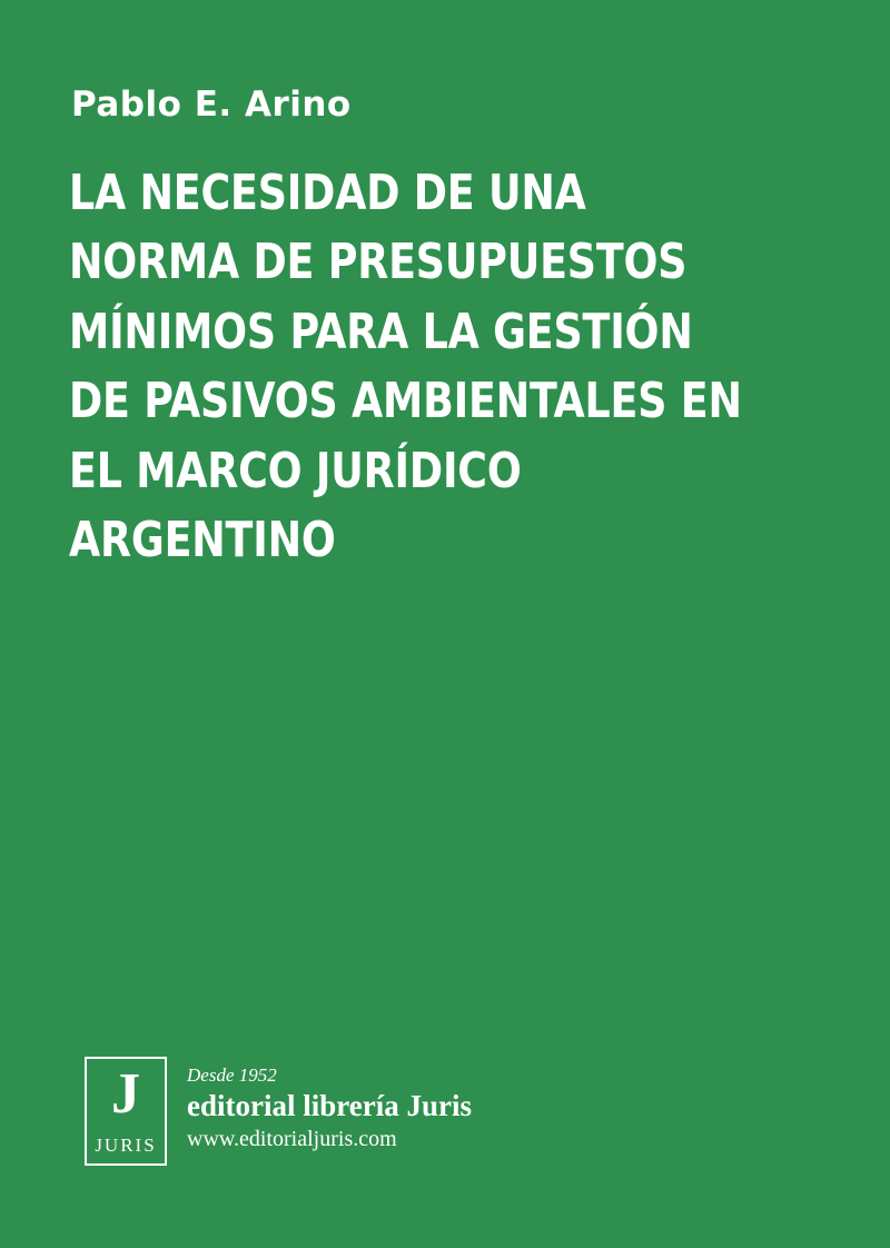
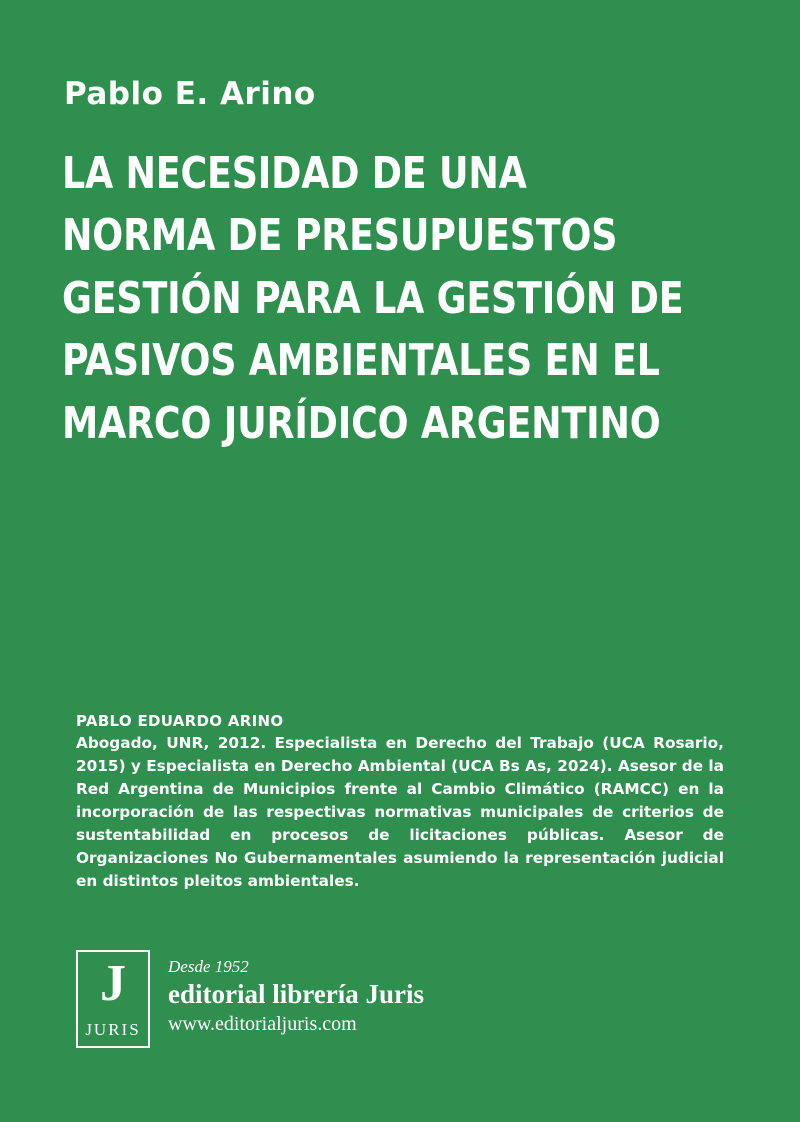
  Pablo E. Arino
- LA NECESIDAD DE UNA NORMA DE PRESUPUESTOS MÍNIMOS PARA LA GESTIÓN DE PASIVOS AMBIENTALES EN EL MARCO JURÍDICO ARGENTINO
+ LA NECESIDAD DE UNA NORMA DE PRESUPUESTOS GESTIÓN PARA LA GESTIÓN DE PASIVOS AMBIENTALES EN EL MARCO JURÍDICO ARGENTINO
+ PABLO EDUARDO ARINO
+ Abogado, UNR, 2012. Especialista en Derecho del Trabajo (UCA Rosario, 2015) y Especialista en Derecho Ambiental (UCA Bs As, 2024). Asesor de la Red Argentina de Municipios frente al Cambio Climático (RAMCC) en la incorporación de las respectivas normativas municipales de criterios de sustentabilidad en procesos de licitaciones públicas. Asesor de Organizaciones No Gubernamentales asumiendo la representación judicial en distintos pleitos ambientales.
  J
  JURIS
  Desde 1952
  editorial librería Juris
  www.editorialjuris.com
